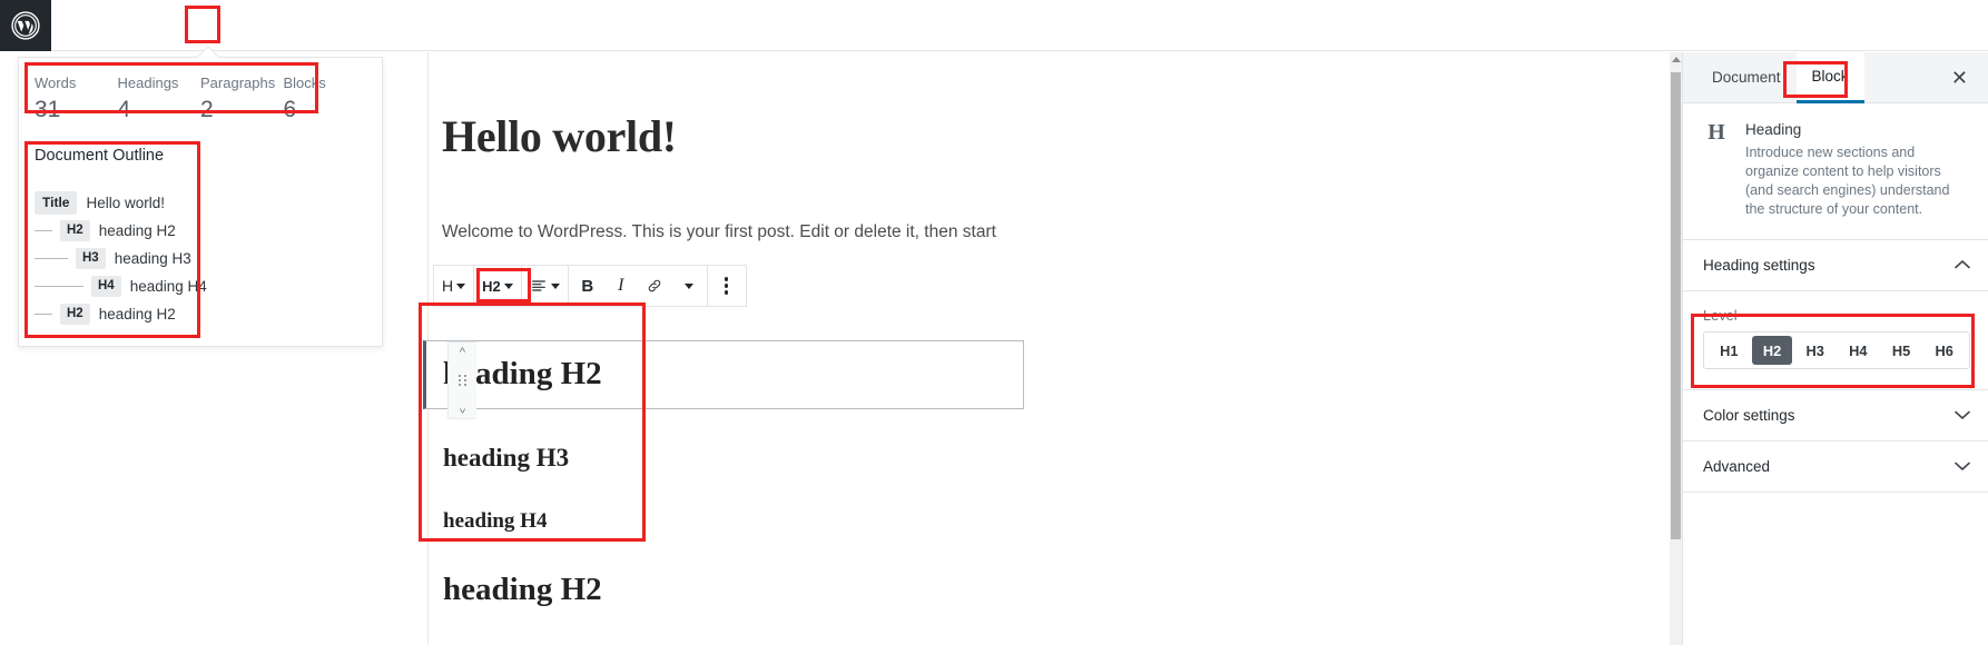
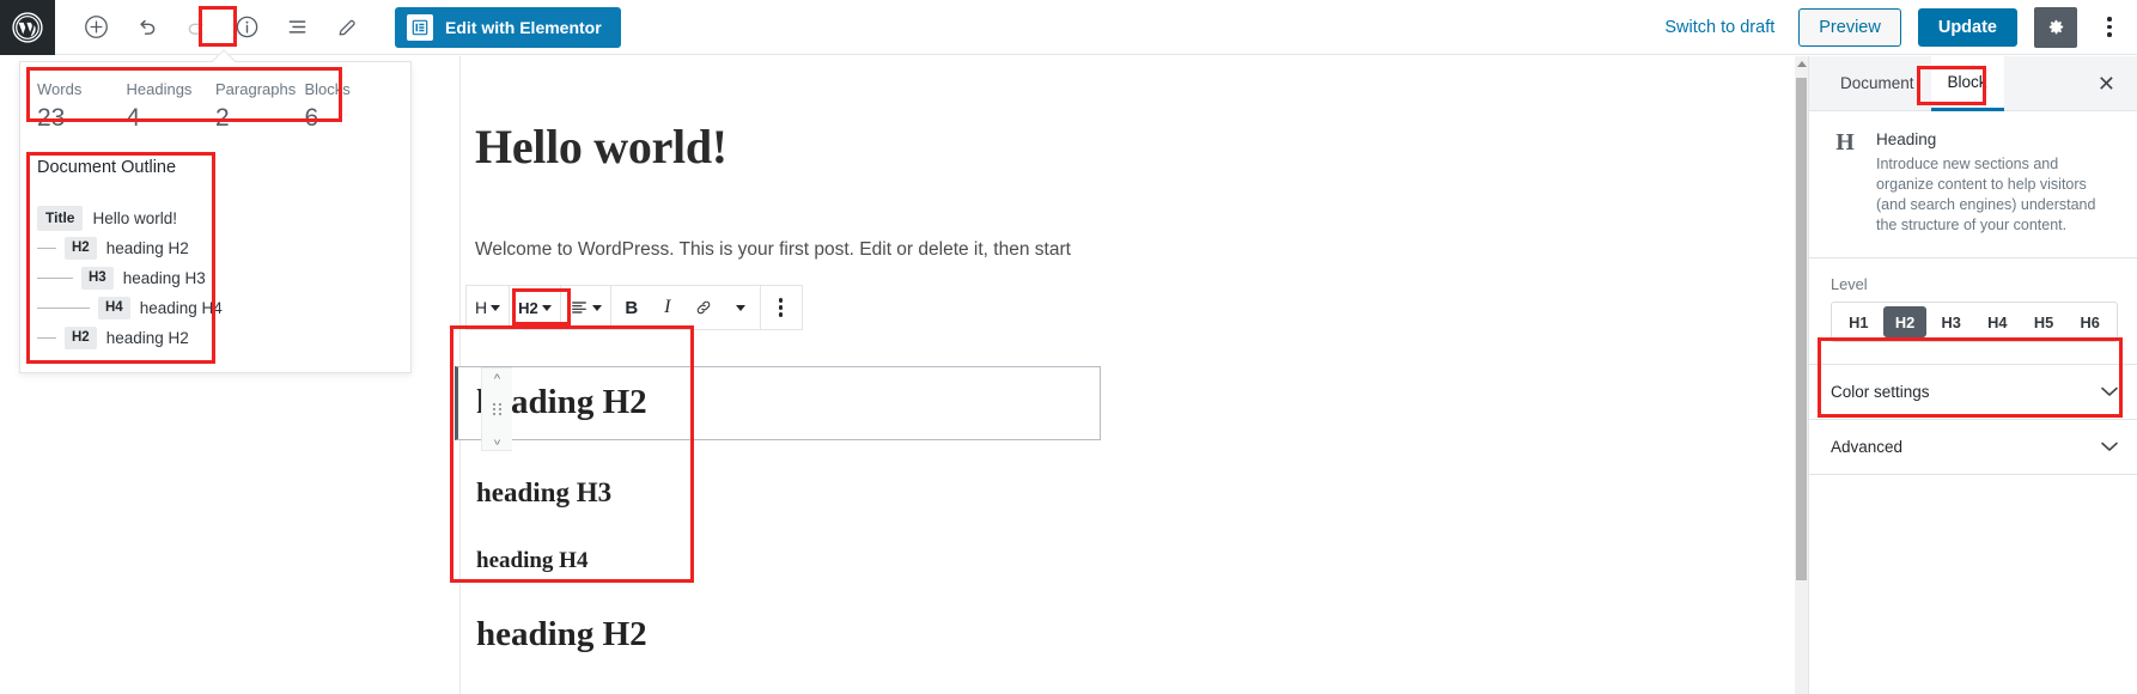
+ Edit with Elementor
+ Switch to draft
+ Preview
+ Update
  Words
- 31
+ 23
  Headings
  4
  Paragraphs
  2
  Blocks
  6
  Document Outline
  Title
  Hello world!
  H2
  heading H2
  H3
  heading H3
  H4
  heading H4
  H2
  heading H2
  Hello world!
  Welcome to WordPress. This is your first post. Edit or delete it, then start
  ^
  ading H2
  heading H3
  heading H4
  heading H2
  H
  H2
  B
  I
  Document
  Block
  ✕
  H
  Heading
  Introduce new sections and organize content to help visitors (and search engines) understand the structure of your content.
- Heading settings
  Level
  H1
  H2
  H3
  H4
  H5
  H6
  Color settings
  Advanced
